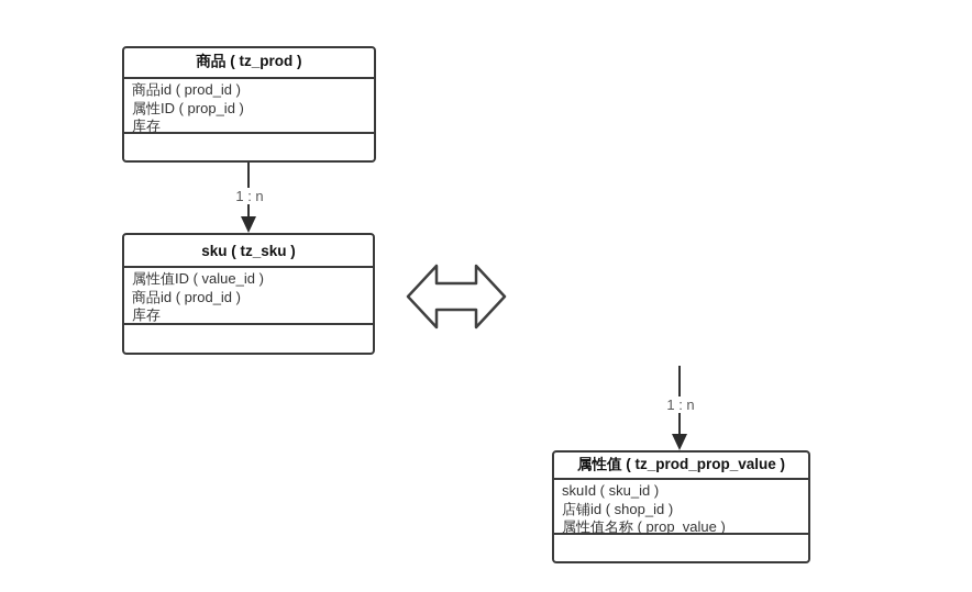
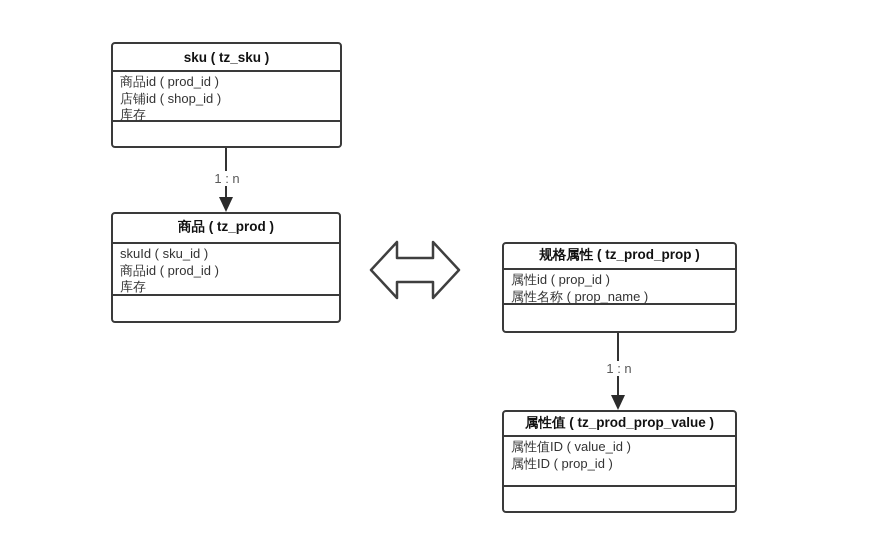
- 商品 ( tz_prod )
+ sku ( tz_sku )
  商品id ( prod_id )
- 属性ID ( prop_id )
+ 店铺id ( shop_id )
  库存
  1 : n
- sku ( tz_sku )
+ 商品 ( tz_prod )
- 属性值ID ( value_id )
+ skuId ( sku_id )
  商品id ( prod_id )
  库存
+ 规格属性 ( tz_prod_prop )
+ 属性id ( prop_id )
+ 属性名称 ( prop_name )
  1 : n
  属性值 ( tz_prod_prop_value )
- skuId ( sku_id )
+ 属性值ID ( value_id )
- 店铺id ( shop_id )
+ 属性ID ( prop_id )
- 属性值名称 ( prop_value )
